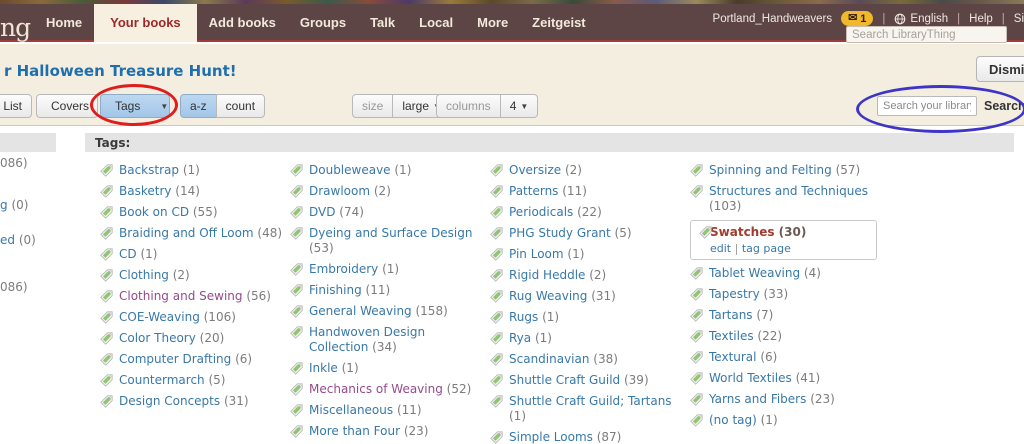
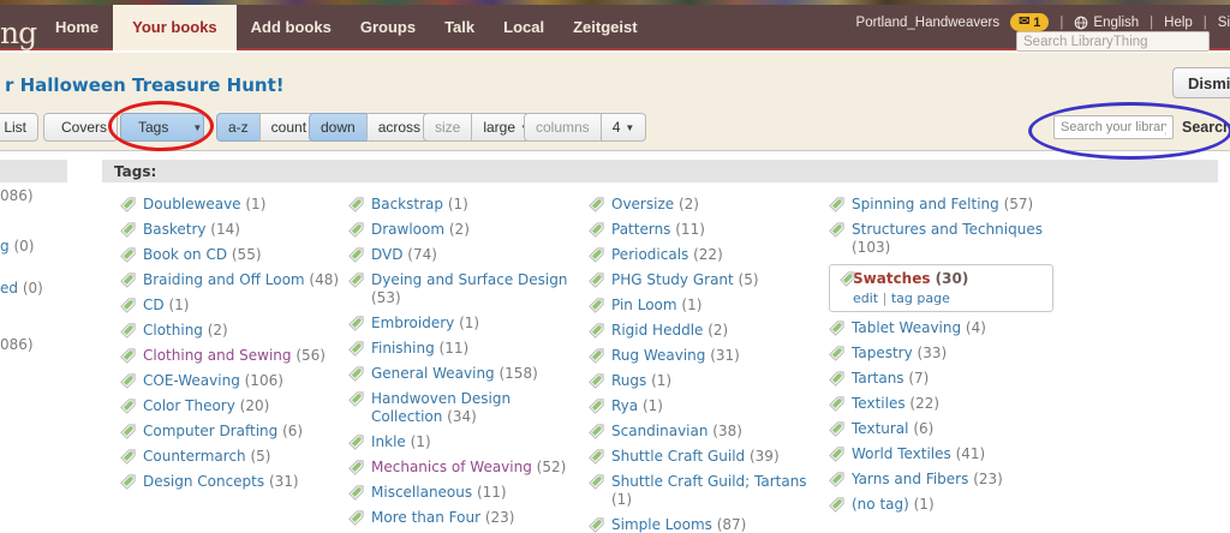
  ng
  Home
  Your books
  Add books
  Groups
  Talk
  Local
- More
  Zeitgeist
  Portland_Handweavers
  ✉
  1
  |
  English
  |
  Help
  |
  Search LibraryThing
  r Halloween Treasure Hunt!
  Dismi
  List
  Covers
  Tags
  ▼
  a-z
  count
+ down
+ across
  size
  large
  columns
  4
  ▼
  Search your librar
  Search
  Tags:
  086)
  g (0)
  ed (0)
  086)
- Backstrap (1)
+ Doubleweave (1)
  Basketry (14)
  Book on CD (55)
  Braiding and Off Loom (48)
  CD (1)
  Clothing (2)
  Clothing and Sewing (56)
  COE-Weaving (106)
  Color Theory (20)
  Computer Drafting (6)
  Countermarch (5)
  Design Concepts (31)
- Doubleweave (1)
+ Backstrap (1)
  Drawloom (2)
  DVD (74)
  Dyeing and Surface Design (53)
  Embroidery (1)
  Finishing (11)
  General Weaving (158)
  Handwoven Design Collection (34)
  Inkle (1)
  Mechanics of Weaving (52)
  Miscellaneous (11)
  More than Four (23)
  Oversize (2)
  Patterns (11)
  Periodicals (22)
  PHG Study Grant (5)
  Pin Loom (1)
  Rigid Heddle (2)
  Rug Weaving (31)
  Rugs (1)
  Rya (1)
  Scandinavian (38)
  Shuttle Craft Guild (39)
  Shuttle Craft Guild; Tartans (1)
  Simple Looms (87)
  Spinning and Felting (57)
  Structures and Techniques (103)
  Swatches (30)
  edit | tag page
  Tablet Weaving (4)
  Tapestry (33)
  Tartans (7)
  Textiles (22)
  Textural (6)
  World Textiles (41)
  Yarns and Fibers (23)
  (no tag) (1)
